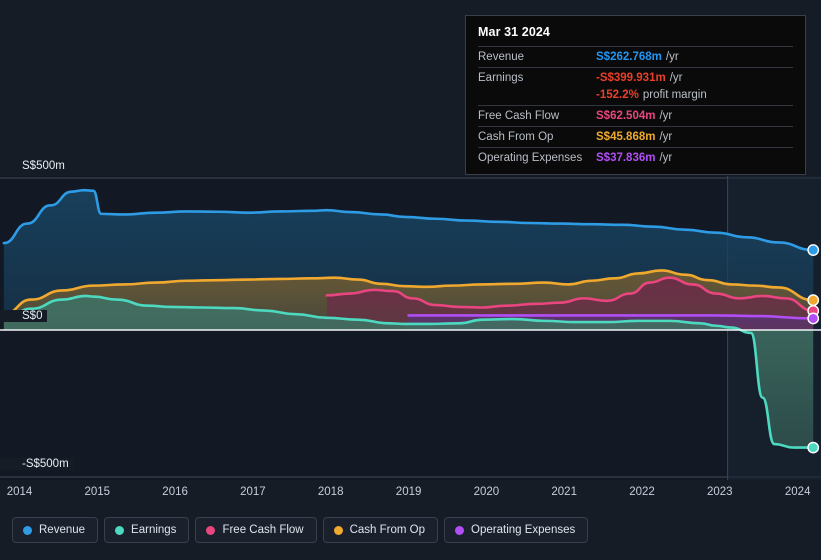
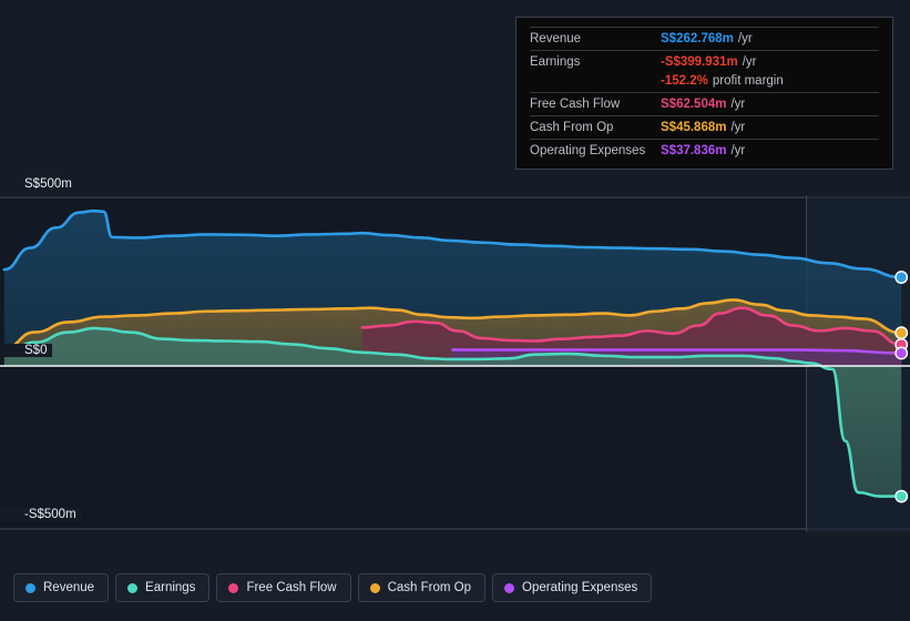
  S$500m
  S$0
  -S$500m
- 2014
- 2015
- 2016
- 2017
- 2018
- 2019
- 2020
- 2021
- 2022
- 2023
- 2024
- Mar 31 2024
  Revenue
  S$262.768m
  /yr
  Earnings
  -S$399.931m
  /yr
  -152.2%
  profit margin
  Free Cash Flow
  S$62.504m
  /yr
  Cash From Op
  S$45.868m
  /yr
  Operating Expenses
  S$37.836m
  /yr
  Revenue
  Earnings
  Free Cash Flow
  Cash From Op
  Operating Expenses
